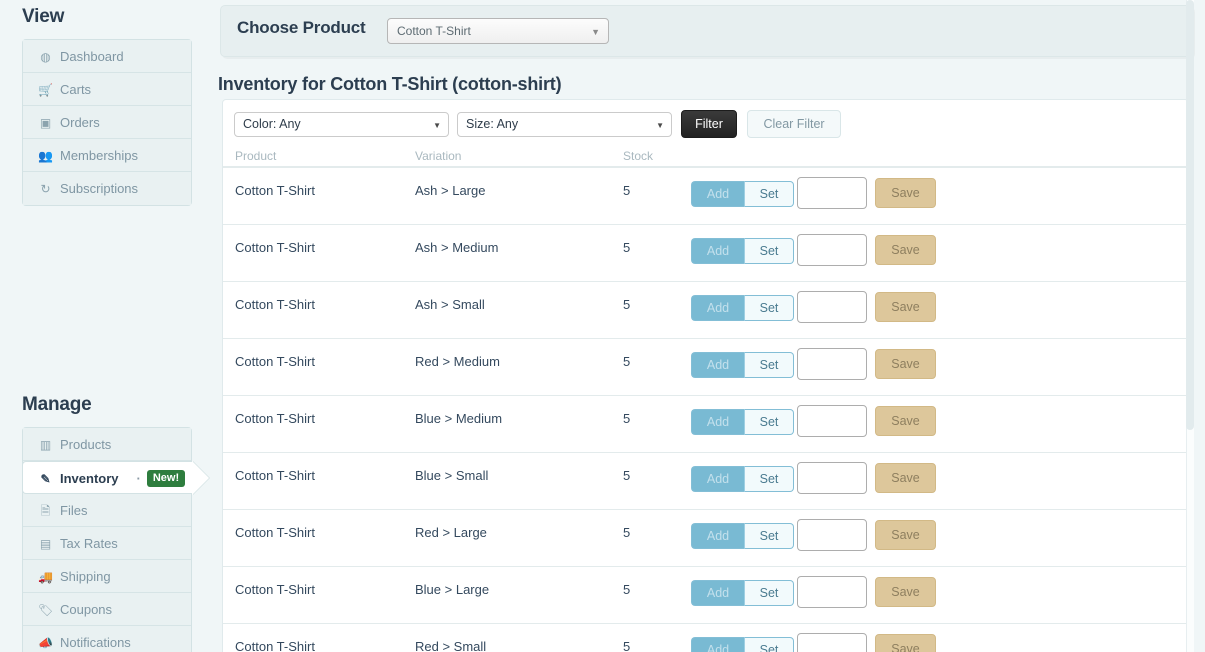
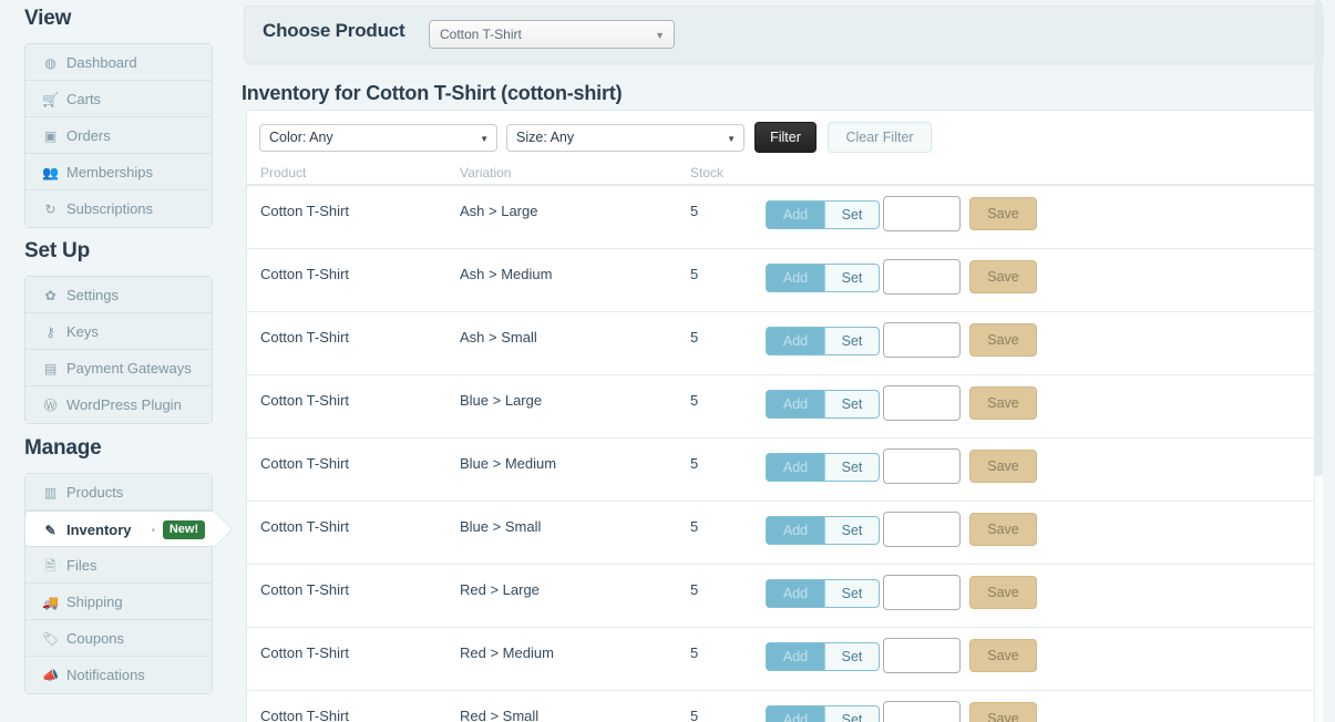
  View
  ◍ Dashboard
  🛒 Carts
  ▣ Orders
  👥 Memberships
  ↻ Subscriptions
+ Set Up
+ ✿ Settings
+ ⚷ Keys
+ ▤ Payment Gateways
+ Ⓦ WordPress Plugin
  Manage
  ▥ Products
  ✎ Inventory · New!
  🗎 Files
- ▤ Tax Rates
  🚚 Shipping
  🏷 Coupons
  📣 Notifications
  Choose Product
  Cotton T-Shirt
  ▼
  Inventory for Cotton T-Shirt (cotton-shirt)
  Color: Any
  ▼
  Size: Any
  ▼
  Filter
  Clear Filter
  Product
  Variation
  Stock
  Cotton T-Shirt
  Ash > Large
  5
  Add
  Set
  Save
  Cotton T-Shirt
  Ash > Medium
  5
  Add
  Set
  Save
  Cotton T-Shirt
  Ash > Small
  5
  Add
  Set
  Save
  Cotton T-Shirt
- Red > Medium
+ Blue > Large
  5
  Add
  Set
  Save
  Cotton T-Shirt
  Blue > Medium
  5
  Add
  Set
  Save
  Cotton T-Shirt
  Blue > Small
  5
  Add
  Set
  Save
  Cotton T-Shirt
  Red > Large
  5
  Add
  Set
  Save
  Cotton T-Shirt
- Blue > Large
+ Red > Medium
  5
  Add
  Set
  Save
  Cotton T-Shirt
  Red > Small
  5
  Add
  Set
  Save
